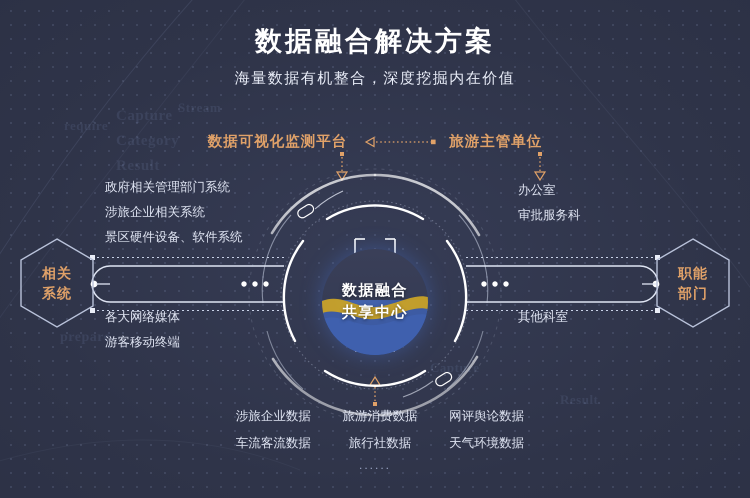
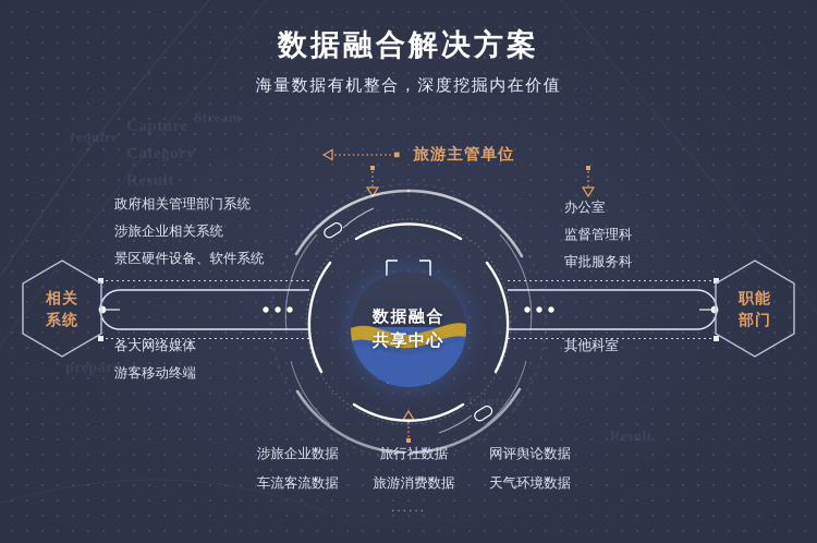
  Capture
  Category
  Result
  Stream
  require
  prepare
  Captue
  Result
  数据融合解决方案
  海量数据有机整合，深度挖掘内在价值
- 数据可视化监测平台
  旅游主管单位
  相关
  系统
  职能
  部门
  数据融合
  共享中心
  政府相关管理部门系统
  涉旅企业相关系统
  景区硬件设备、软件系统
  各大网络媒体
  游客移动终端
  办公室
+ 监督管理科
  审批服务科
  其他科室
  涉旅企业数据
- 旅游消费数据
+ 旅行社数据
  网评舆论数据
  车流客流数据
- 旅行社数据
+ 旅游消费数据
  天气环境数据
  ......
